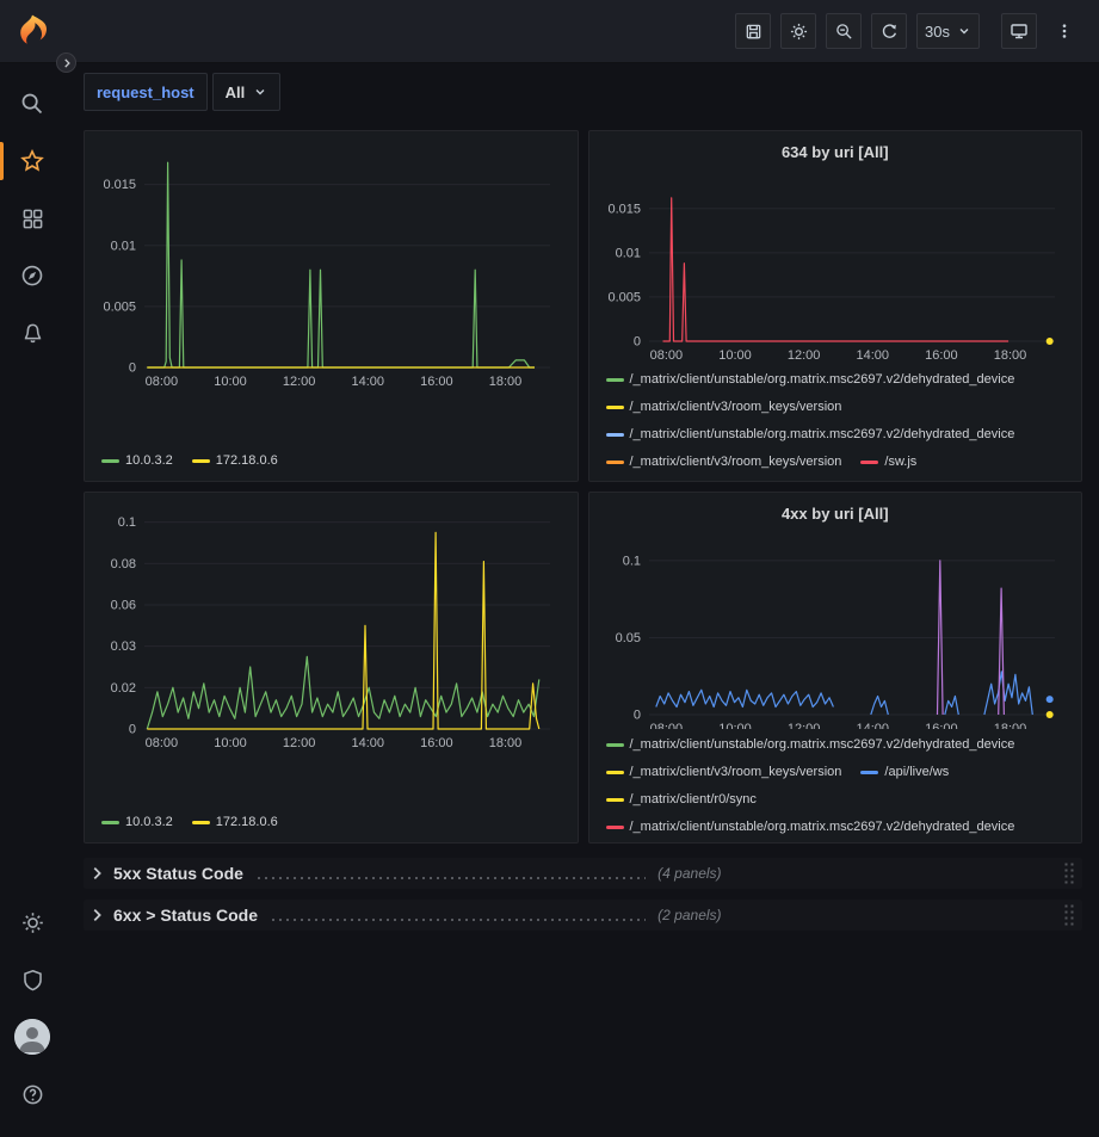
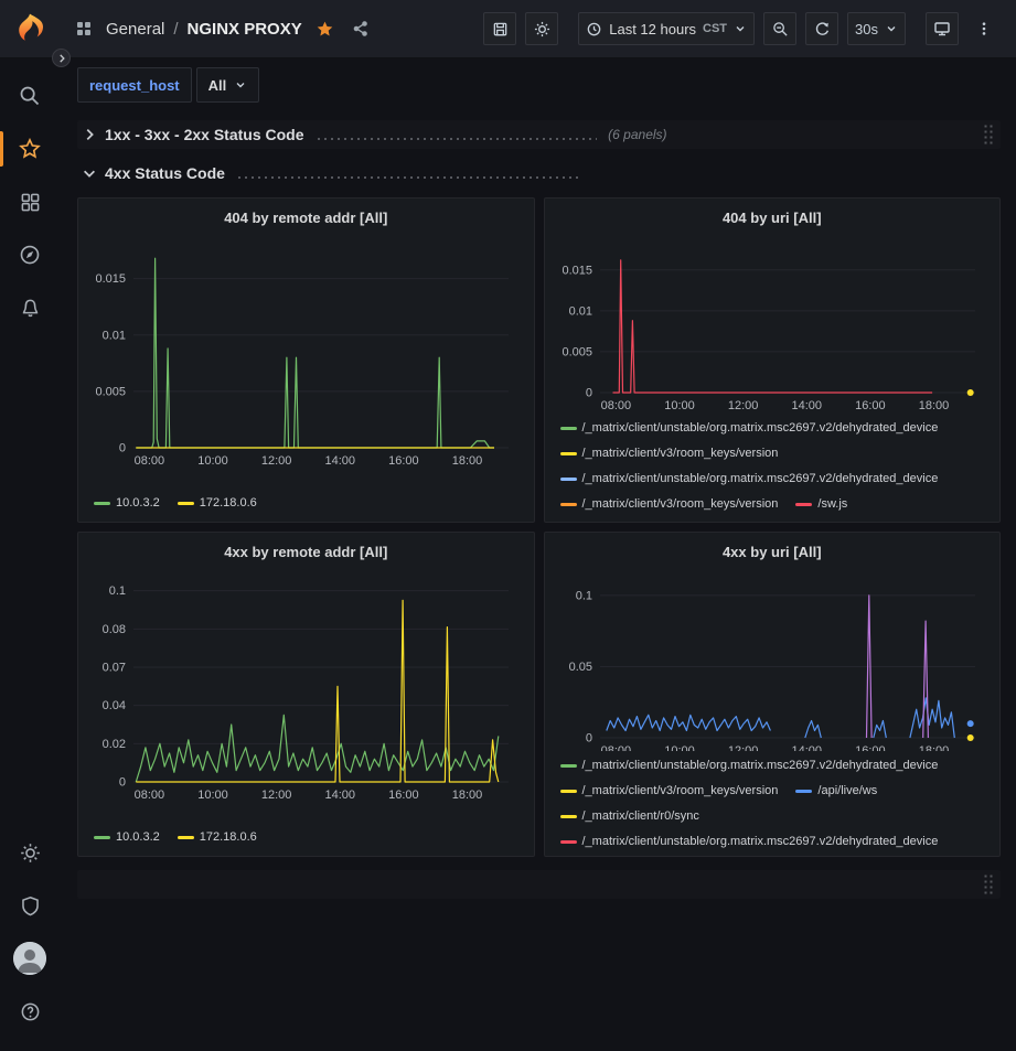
+ General
+ /
+ NGINX PROXY
+ Last 12 hours
+ CST
  30s
  request_host
  All
+ 1xx - 3xx - 2xx Status Code
+ (6 panels)
+ 4xx Status Code
+ 404 by remote addr [All]
  0
  0.005
  0.01
  0.015
  08:00
  10:00
  12:00
  14:00
  16:00
  18:00
  10.0.3.2
  172.18.0.6
- 634 by uri [All]
+ 404 by uri [All]
  0
  0.005
  0.01
  0.015
  08:00
  10:00
  12:00
  14:00
  16:00
  18:00
  /_matrix/client/unstable/org.matrix.msc2697.v2/dehydrated_device
  /_matrix/client/v3/room_keys/version
  /_matrix/client/unstable/org.matrix.msc2697.v2/dehydrated_device
  /_matrix/client/v3/room_keys/version
  /sw.js
+ 4xx by remote addr [All]
  0
  0.02
- 0.03
+ 0.04
- 0.06
+ 0.07
  0.08
  0.1
  08:00
  10:00
  12:00
  14:00
  16:00
  18:00
  10.0.3.2
  172.18.0.6
  4xx by uri [All]
  0
  0.05
  0.1
  08:00
  10:00
  12:00
  14:00
  16:00
  18:00
  /_matrix/client/unstable/org.matrix.msc2697.v2/dehydrated_device
  /_matrix/client/v3/room_keys/version
  /api/live/ws
  /_matrix/client/r0/sync
  /_matrix/client/unstable/org.matrix.msc2697.v2/dehydrated_device
- 5xx Status Code
- (4 panels)
- 6xx > Status Code
- (2 panels)
